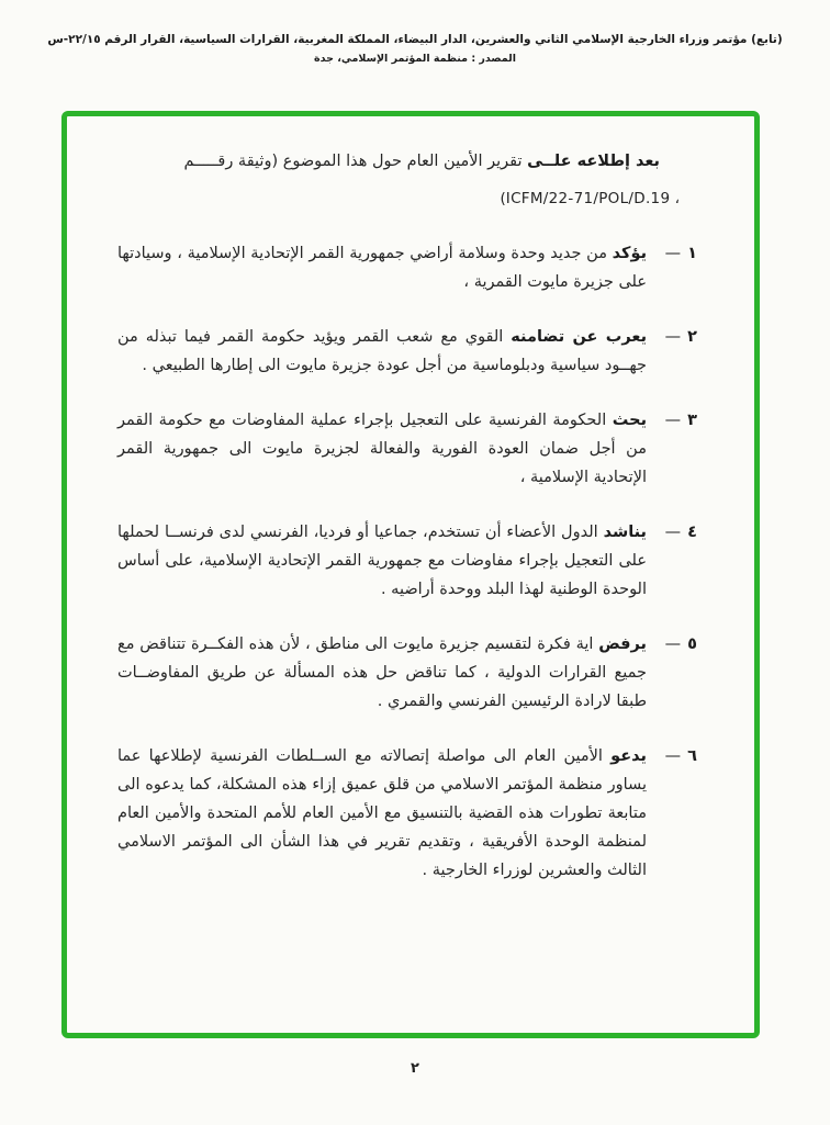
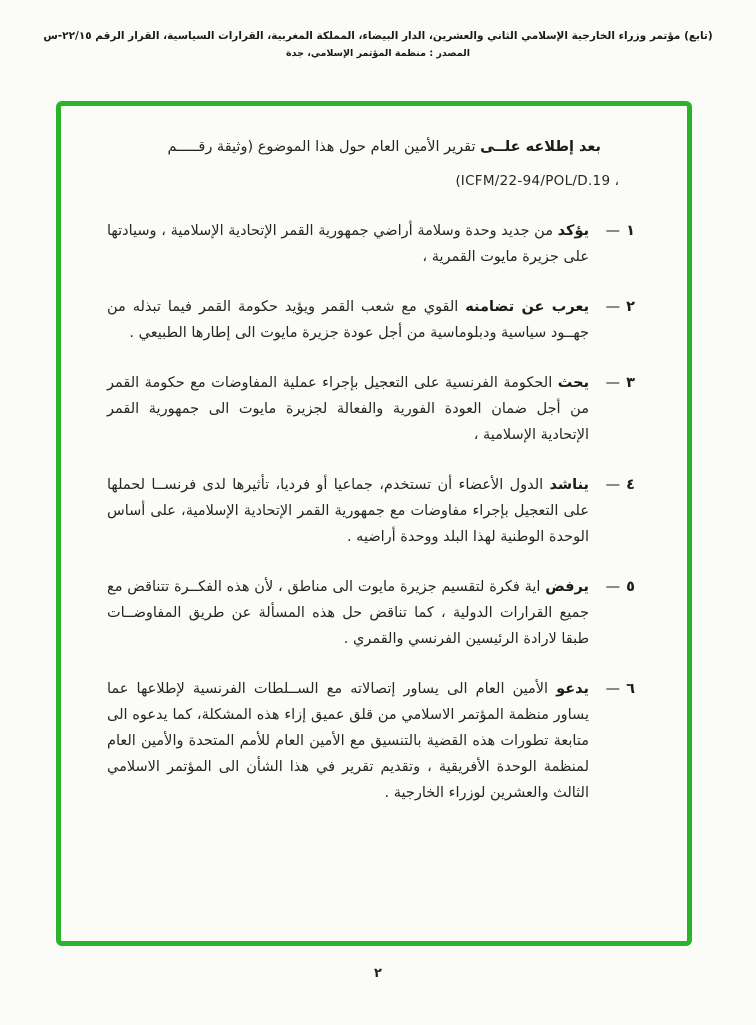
  (تابع) مؤتمر وزراء الخارجية الإسلامي الثاني والعشرين، الدار البيضاء، المملكة المغربية، القرارات السياسية، القرار الرقم ٢٢/١٥-س
  المصدر : منظمة المؤتمر الإسلامي، جدة
  بعد إطلاعه علــى تقرير الأمين العام حول هذا الموضوع (وثيقة رقـــــم
- ، (ICFM/22-71/POL/D.19
+ ، (ICFM/22-94/POL/D.19
  ١—
  يؤكد من جديد وحدة وسلامة أراضي جمهورية القمر الإتحادية الإسلامية ، وسيادتها على جزيرة مايوت القمرية ،
  ٢—
  يعرب عن تضامنه القوي مع شعب القمر ويؤيد حكومة القمر فيما تبذله من جهــود سياسية ودبلوماسية من أجل عودة جزيرة مايوت الى إطارها الطبيعي .
  ٣—
  يحث الحكومة الفرنسية على التعجيل بإجراء عملية المفاوضات مع حكومة القمر من أجل ضمان العودة الفورية والفعالة لجزيرة مايوت الى جمهورية القمر الإتحادية الإسلامية ،
  ٤—
- يناشد الدول الأعضاء أن تستخدم، جماعيا أو فرديا، الفرنسي لدى فرنســا لحملها على التعجيل بإجراء مفاوضات مع جمهورية القمر الإتحادية الإسلامية، على أساس الوحدة الوطنية لهذا البلد ووحدة أراضيه .
+ يناشد الدول الأعضاء أن تستخدم، جماعيا أو فرديا، تأثيرها لدى فرنســا لحملها على التعجيل بإجراء مفاوضات مع جمهورية القمر الإتحادية الإسلامية، على أساس الوحدة الوطنية لهذا البلد ووحدة أراضيه .
  ٥—
  يرفض اية فكرة لتقسيم جزيرة مايوت الى مناطق ، لأن هذه الفكــرة تتناقض مع جميع القرارات الدولية ، كما تناقض حل هذه المسألة عن طريق المفاوضــات طبقا لارادة الرئيسين الفرنسي والقمري .
  ٦—
- يدعو الأمين العام الى مواصلة إتصالاته مع الســلطات الفرنسية لإطلاعها عما يساور منظمة المؤتمر الاسلامي من قلق عميق إزاء هذه المشكلة، كما يدعوه الى متابعة تطورات هذه القضية بالتنسيق مع الأمين العام للأمم المتحدة والأمين العام لمنظمة الوحدة الأفريقية ، وتقديم تقرير في هذا الشأن الى المؤتمر الاسلامي الثالث والعشرين لوزراء الخارجية .
+ يدعو الأمين العام الى يساور إتصالاته مع الســلطات الفرنسية لإطلاعها عما يساور منظمة المؤتمر الاسلامي من قلق عميق إزاء هذه المشكلة، كما يدعوه الى متابعة تطورات هذه القضية بالتنسيق مع الأمين العام للأمم المتحدة والأمين العام لمنظمة الوحدة الأفريقية ، وتقديم تقرير في هذا الشأن الى المؤتمر الاسلامي الثالث والعشرين لوزراء الخارجية .
  ٢
